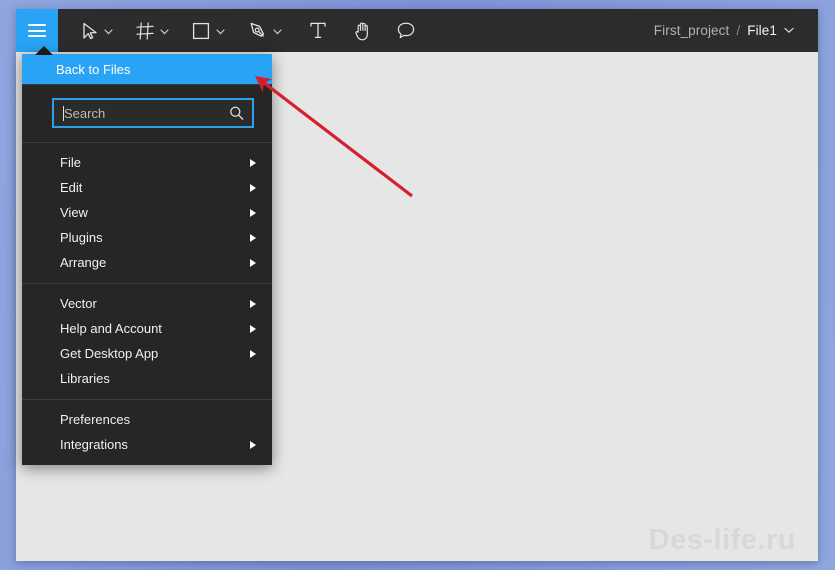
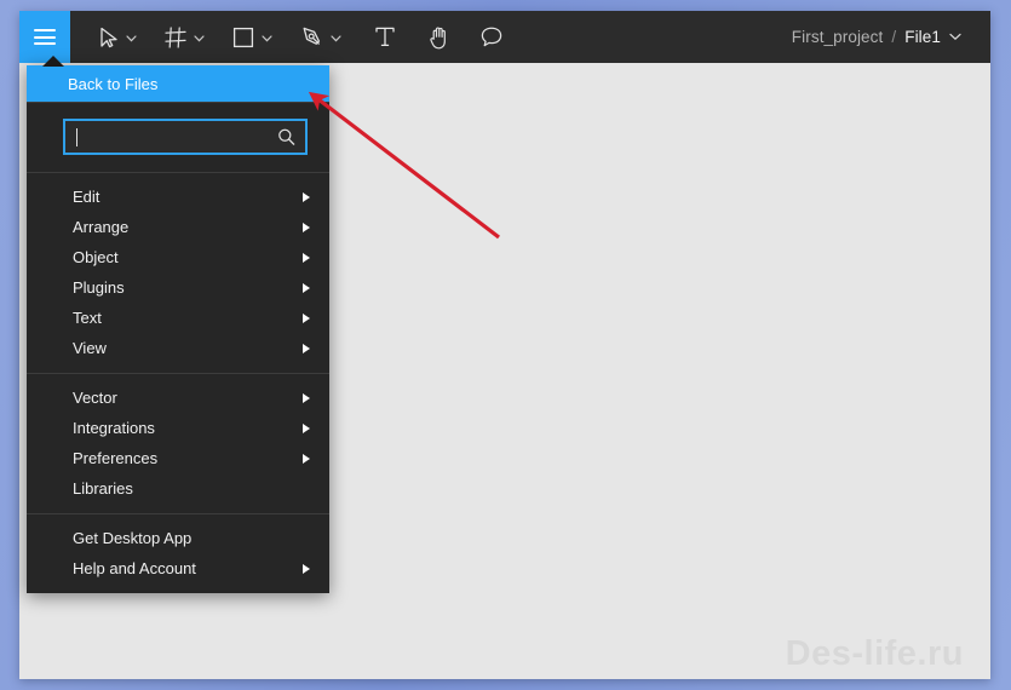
  First_project
  /
  File1
  Back to Files
- Search
- File
  Edit
- View
+ Arrange
+ Object
  Plugins
+ Text
- Arrange
+ View
  Vector
- Help and Account
+ Integrations
- Get Desktop App
+ Preferences
  Libraries
- Preferences
+ Get Desktop App
- Integrations
+ Help and Account
